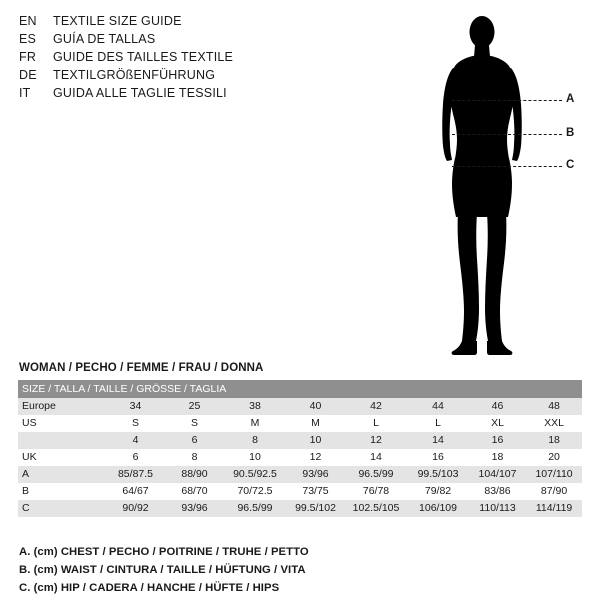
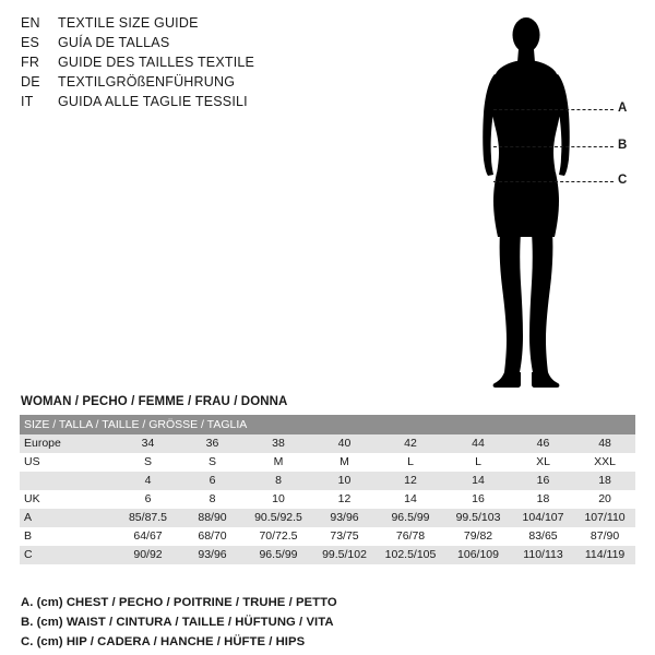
  EN
  TEXTILE SIZE GUIDE
  ES
  GUÍA DE TALLAS
  FR
  GUIDE DES TAILLES TEXTILE
  DE
  TEXTILGRÖßENFÜHRUNG
  IT
  GUIDA ALLE TAGLIE TESSILI
  A
  B
  C
  WOMAN / PECHO / FEMME / FRAU / DONNA
  SIZE / TALLA / TAILLE / GRÖSSE / TAGLIA
- Europe	34	25	38	40	42	44	46	48
+ Europe	34	36	38	40	42	44	46	48
  US	S	S	M	M	L	L	XL	XXL
  	4	6	8	10	12	14	16	18
  UK	6	8	10	12	14	16	18	20
  A	85/87.5	88/90	90.5/92.5	93/96	96.5/99	99.5/103	104/107	107/110
- B	64/67	68/70	70/72.5	73/75	76/78	79/82	83/86	87/90
+ B	64/67	68/70	70/72.5	73/75	76/78	79/82	83/65	87/90
  C	90/92	93/96	96.5/99	99.5/102	102.5/105	106/109	110/113	114/119
  A. (cm) CHEST / PECHO / POITRINE / TRUHE / PETTO
  B. (cm) WAIST / CINTURA / TAILLE / HÜFTUNG / VITA
  C. (cm) HIP / CADERA / HANCHE / HÜFTE / HIPS
